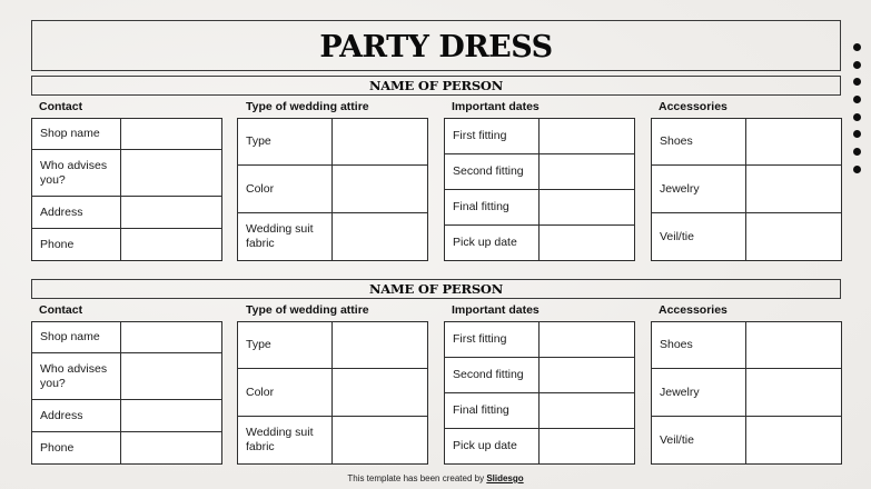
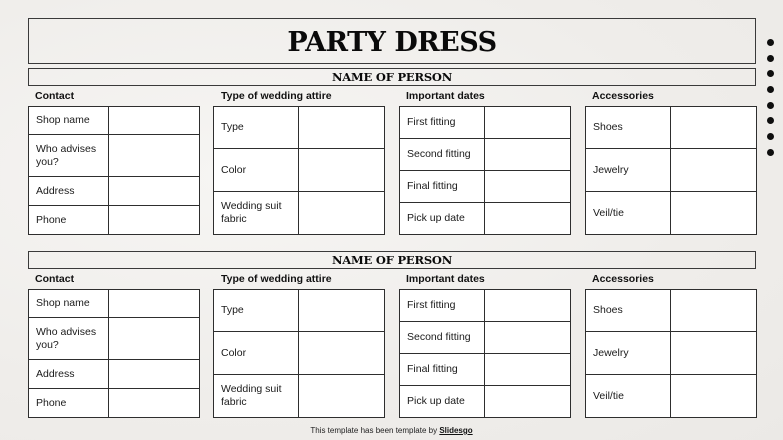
  PARTY DRESS
  NAME OF PERSON
  Contact
  Type of wedding attire
  Important dates
  Accessories
  Shop name
  Who advises you?
  Address
  Phone
  Type
  Color
  Wedding suit fabric
  First fitting
  Second fitting
  Final fitting
  Pick up date
  Shoes
  Jewelry
  Veil/tie
  NAME OF PERSON
  Contact
  Type of wedding attire
  Important dates
  Accessories
  Shop name
  Who advises you?
  Address
  Phone
  Type
  Color
  Wedding suit fabric
  First fitting
  Second fitting
  Final fitting
  Pick up date
  Shoes
  Jewelry
  Veil/tie
- This template has been created by Slidesgo
+ This template has been template by Slidesgo
